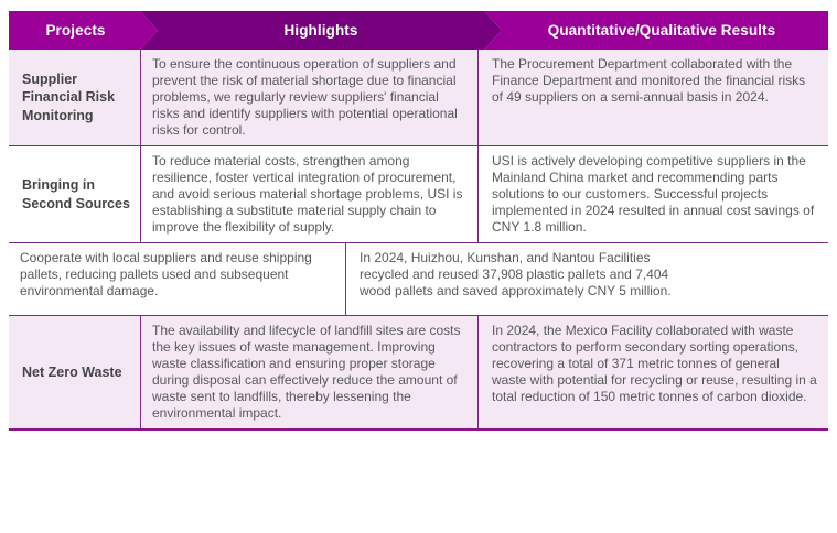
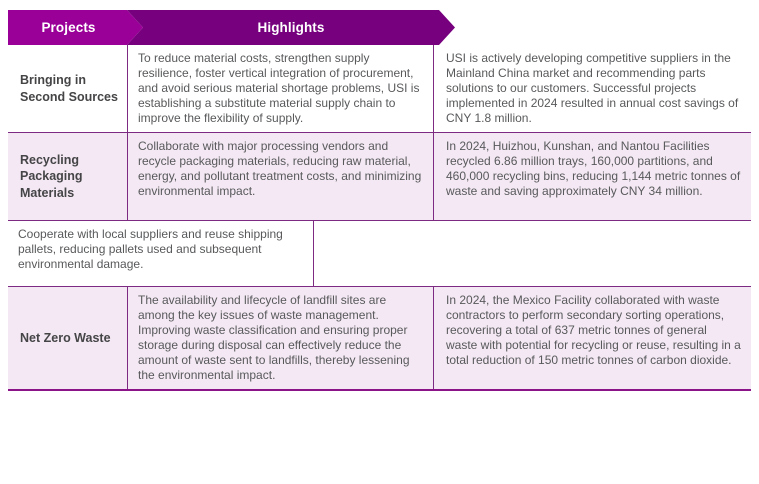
  Projects
  Highlights
- Quantitative/Qualitative Results
- Supplier Financial Risk Monitoring
- To ensure the continuous operation of suppliers and prevent the risk of material shortage due to financial problems, we regularly review suppliers' financial risks and identify suppliers with potential operational risks for control.
- The Procurement Department collaborated with the Finance Department and monitored the financial risks of 49 suppliers on a semi-annual basis in 2024.
  Bringing in Second Sources
- To reduce material costs, strengthen among resilience, foster vertical integration of procurement, and avoid serious material shortage problems, USI is establishing a substitute material supply chain to improve the flexibility of supply.
+ To reduce material costs, strengthen supply resilience, foster vertical integration of procurement, and avoid serious material shortage problems, USI is establishing a substitute material supply chain to improve the flexibility of supply.
  USI is actively developing competitive suppliers in the Mainland China market and recommending parts solutions to our customers. Successful projects implemented in 2024 resulted in annual cost savings of CNY 1.8 million.
+ Recycling Packaging Materials
+ Collaborate with major processing vendors and recycle packaging materials, reducing raw material, energy, and pollutant treatment costs, and minimizing environmental impact.
+ In 2024, Huizhou, Kunshan, and Nantou Facilities recycled 6.86 million trays, 160,000 partitions, and 460,000 recycling bins, reducing 1,144 metric tonnes of waste and saving approximately CNY 34 million.
  Cooperate with local suppliers and reuse shipping pallets, reducing pallets used and subsequent environmental damage.
- In 2024, Huizhou, Kunshan, and Nantou Facilities recycled and reused 37,908 plastic pallets and 7,404 wood pallets and saved approximately CNY 5 million.
  Net Zero Waste
- The availability and lifecycle of landfill sites are costs the key issues of waste management. Improving waste classification and ensuring proper storage during disposal can effectively reduce the amount of waste sent to landfills, thereby lessening the environmental impact.
+ The availability and lifecycle of landfill sites are among the key issues of waste management. Improving waste classification and ensuring proper storage during disposal can effectively reduce the amount of waste sent to landfills, thereby lessening the environmental impact.
- In 2024, the Mexico Facility collaborated with waste contractors to perform secondary sorting operations, recovering a total of 371 metric tonnes of general waste with potential for recycling or reuse, resulting in a total reduction of 150 metric tonnes of carbon dioxide.
+ In 2024, the Mexico Facility collaborated with waste contractors to perform secondary sorting operations, recovering a total of 637 metric tonnes of general waste with potential for recycling or reuse, resulting in a total reduction of 150 metric tonnes of carbon dioxide.
